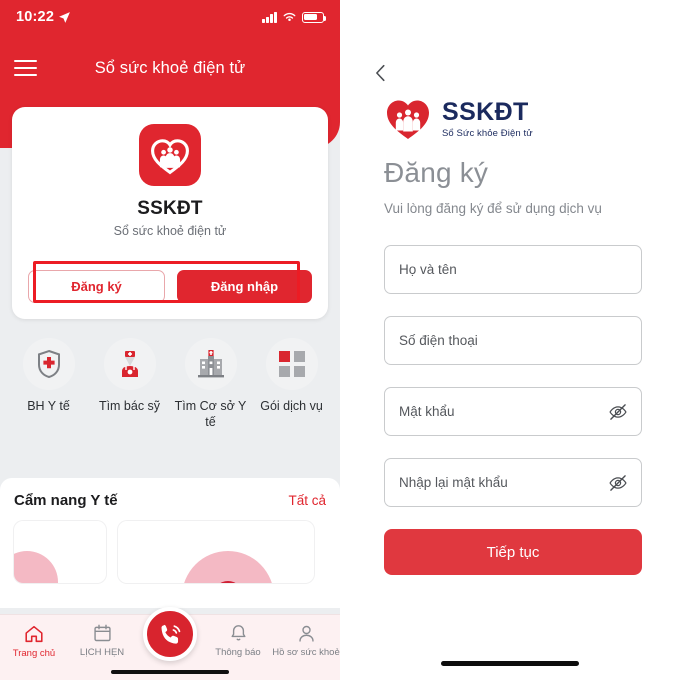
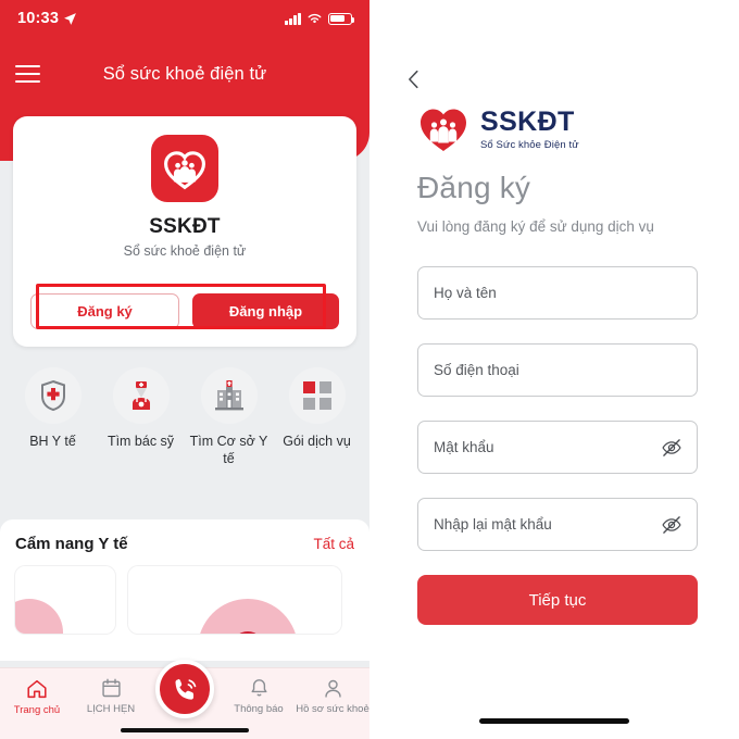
- 10:22
+ 10:33
  Sổ sức khoẻ điện tử
  SSKĐT
  Sổ sức khoẻ điện tử
  Đăng ký
  Đăng nhập
  BH Y tế
  Tìm bác sỹ
  Tìm Cơ sở Y tế
  Gói dịch vụ
  Cẩm nang Y tế
  Tất cả
  Trang chủ
  LỊCH HẸN
  Thông báo
  Hồ sơ sức khoẻ
  SSKĐT
  Sổ Sức khỏe Điện tử
  Đăng ký
  Vui lòng đăng ký để sử dụng dịch vụ
  Họ và tên
  Số điện thoại
  Mật khẩu
  Nhập lại mật khẩu
  Tiếp tục
